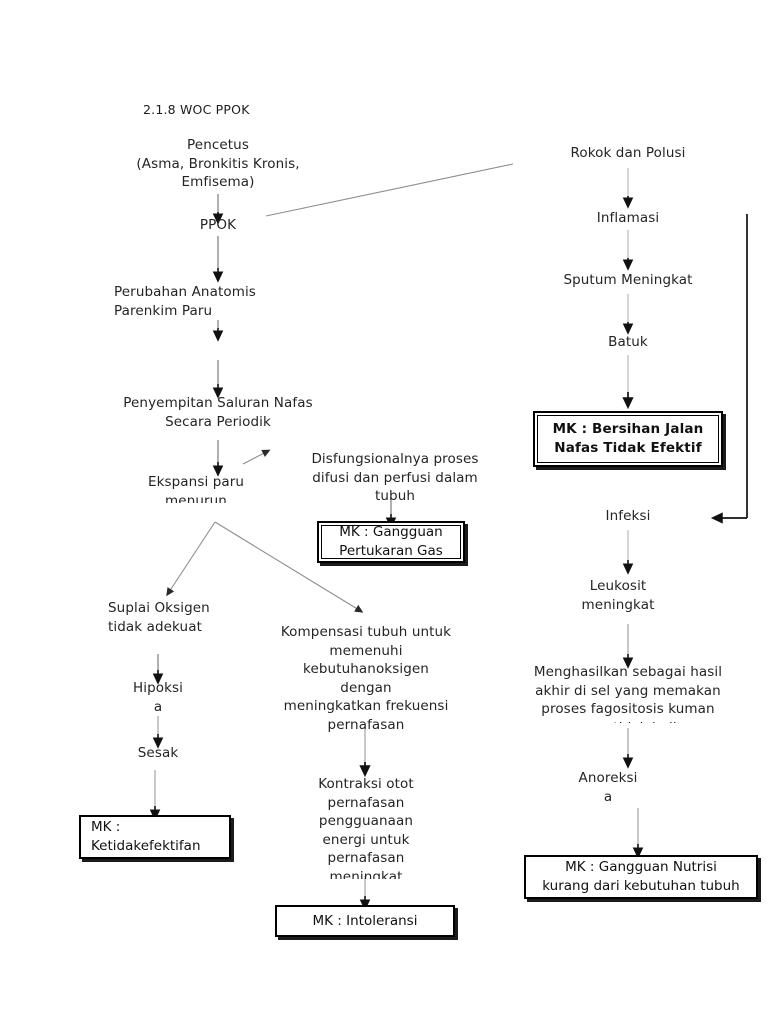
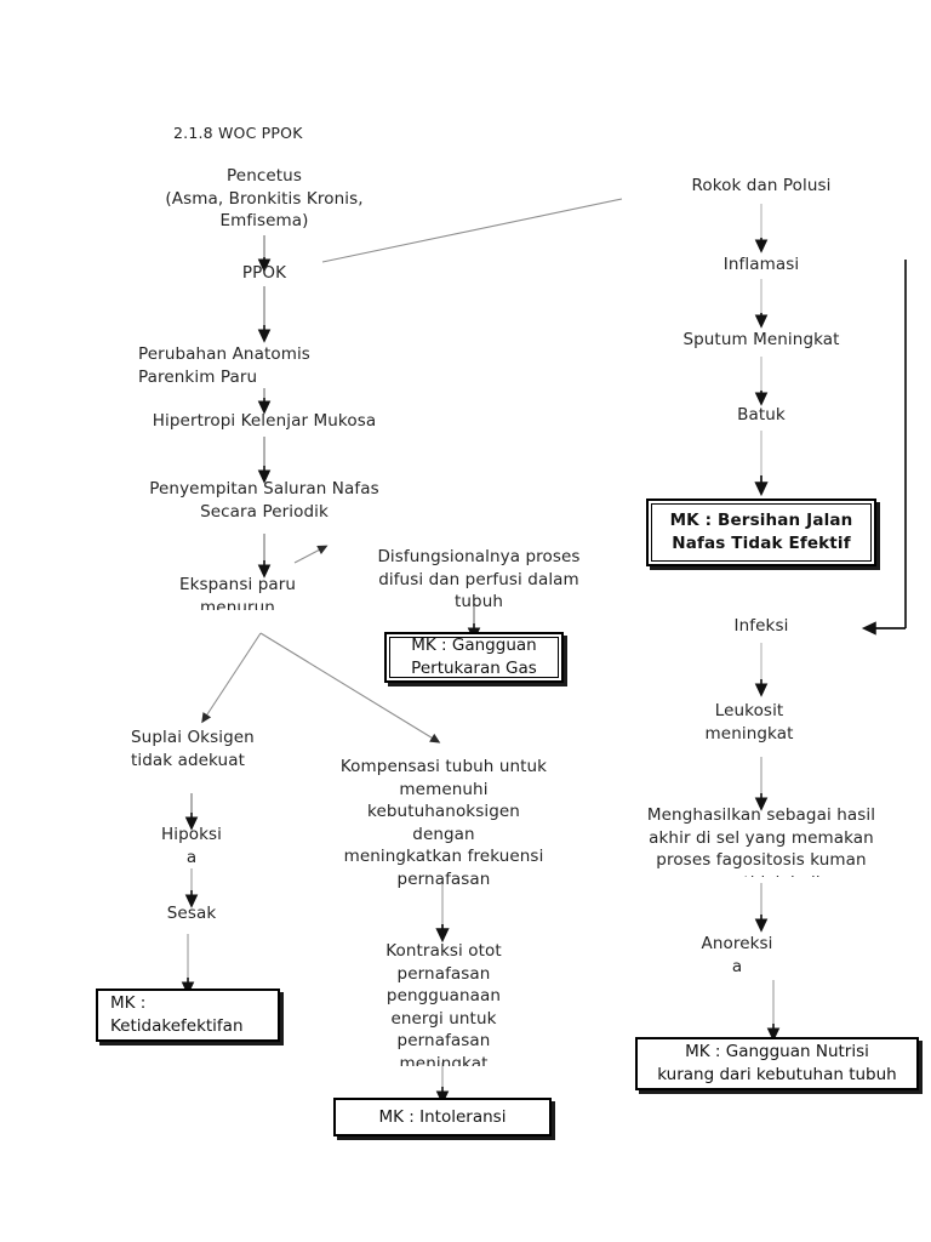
  2.1.8 WOC PPOK
  Pencetus
  (Asma, Bronkitis Kronis,
  Emfisema)
  PPOK
  Perubahan Anatomis
  Parenkim Paru
+ Hipertropi Kelenjar Mukosa
  Penyempitan Saluran Nafas
  Secara Periodik
  Ekspansi paru
  menurun
  Disfungsionalnya proses
  difusi dan perfusi dalam
  tubuh
  MK : Gangguan
  Pertukaran Gas
  Suplai Oksigen
  tidak adekuat
  Hipoksi
  a
  Sesak
  MK :
  Ketidakefektifan
  Kompensasi tubuh untuk
  memenuhi
  kebutuhanoksigen dengan
  meningkatkan frekuensi
  pernafasan
  Kontraksi otot
  pernafasan
  pengguanaan
  energi untuk
  pernafasan
  meningkat
  MK : Intoleransi
  Rokok dan Polusi
  Inflamasi
  Sputum Meningkat
  Batuk
  MK : Bersihan Jalan
  Nafas Tidak Efektif
  Infeksi
  Leukosit
  meningkat
  Menghasilkan sebagai hasil
  akhir di sel yang memakan
  proses fagositosis kuman
  Anoreksi
  a
  MK : Gangguan Nutrisi
  kurang dari kebutuhan tubuh
